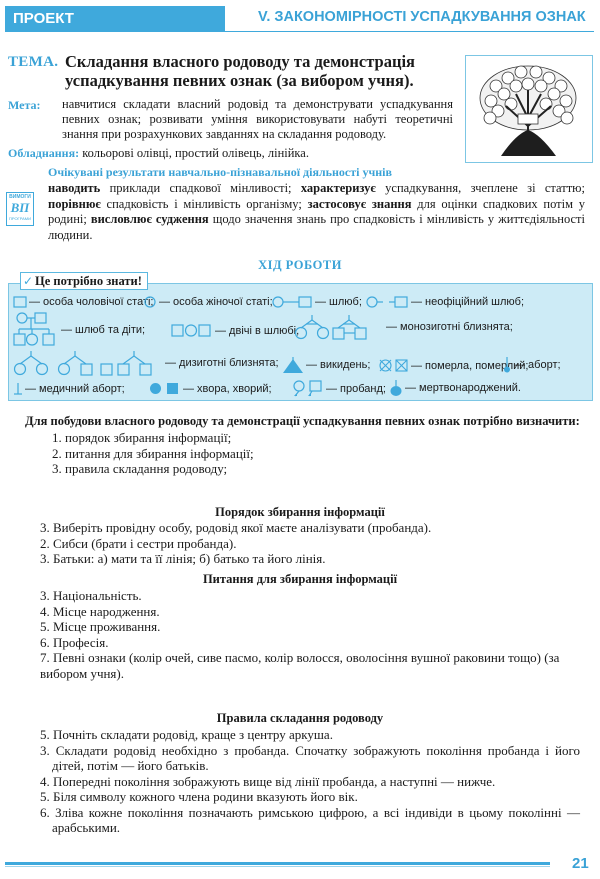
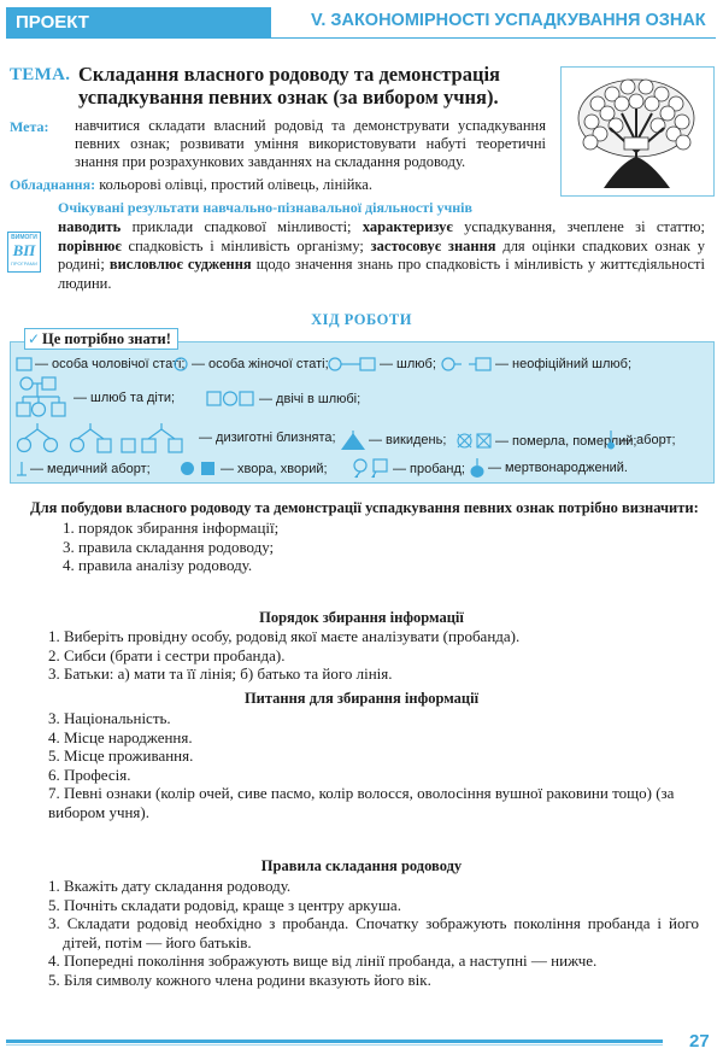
  ПРОЕКТ
  V. ЗАКОНОМІРНОСТІ УСПАДКУВАННЯ ОЗНАК
  ТЕМА.
  Складання власного родоводу та демонстрація успадкування певних ознак (за вибором учня).
  Мета:
  навчитися складати власний родовід та демонструвати успадкування певних ознак; розвивати уміння використовувати набуті теоретичні знання при розрахункових завданнях на складання родоводу.
  Обладнання: кольорові олівці, простий олівець, лінійка.
  Очікувані результати навчально-пізнавальної діяльності учнів
  ВП
- наводить приклади спадкової мінливості; характеризує успадкування, зчеплене зі статтю; порівнює спадковість і мінливість організму; застосовує знання для оцінки спадкових потім у родині; висловлює судження щодо значення знань про спадковість і мінливість у життєдіяльності людини.
+ наводить приклади спадкової мінливості; характеризує успадкування, зчеплене зі статтю; порівнює спадковість і мінливість організму; застосовує знання для оцінки спадкових ознак у родині; висловлює судження щодо значення знань про спадковість і мінливість у життєдіяльності людини.
  ХІД РОБОТИ
  ✓
  Це потрібно знати!
  — особа чоловічої стаі;
  — особа жіночої статі;
  — шлюб;
  — неофіційний шлюб;
  — шлюб та діти;
  — двічі в шлюбі;
- — монозиготні близнята;
  — дизиготні близнята;
  — викидень;
  — померла, померлий;
  — аборт;
  — медичний аборт;
  — хвора, хворий;
  — пробанд;
  — мертвонароджений.
  Для побудови власного родоводу та демонстрації успадкування певних ознак потрібно визначити:
  1. порядок збирання інформації;
- 2. питання для збирання інформації;
  3. правила складання родоводу;
+ 4. правила аналізу родоводу.
  Порядок збирання інформації
- 3. Виберіть провідну особу, родовід якої маєте аналізувати (пробанда).
+ 1. Виберіть провідну особу, родовід якої маєте аналізувати (пробанда).
  2. Сибси (брати і сестри пробанда).
  3. Батьки: а) мати та її лінія; б) батько та його лінія.
  Питання для збирання інформації
  3. Національність.
  4. Місце народження.
  5. Місце проживання.
  6. Професія.
  7. Певні ознаки (колір очей, сиве пасмо, колір волосся, оволосіння вушної раковини тощо) (за вибором учня).
  Правила складання родоводу
+ 1. Вкажіть дату складання родоводу.
  5. Почніть складати родовід, краще з центру аркуша.
  3. Складати родовід необхідно з пробанда. Спочатку зображують покоління пробанда і його дітей, потім — його батьків.
  4. Попередні покоління зображують вище від лінії пробанда, а наступні — нижче.
  5. Біля символу кожного члена родини вказують його вік.
- 6. Зліва кожне покоління позначають римською цифрою, а всі індивіди в цьому поколінні — арабськими.
- 21
+ 27
